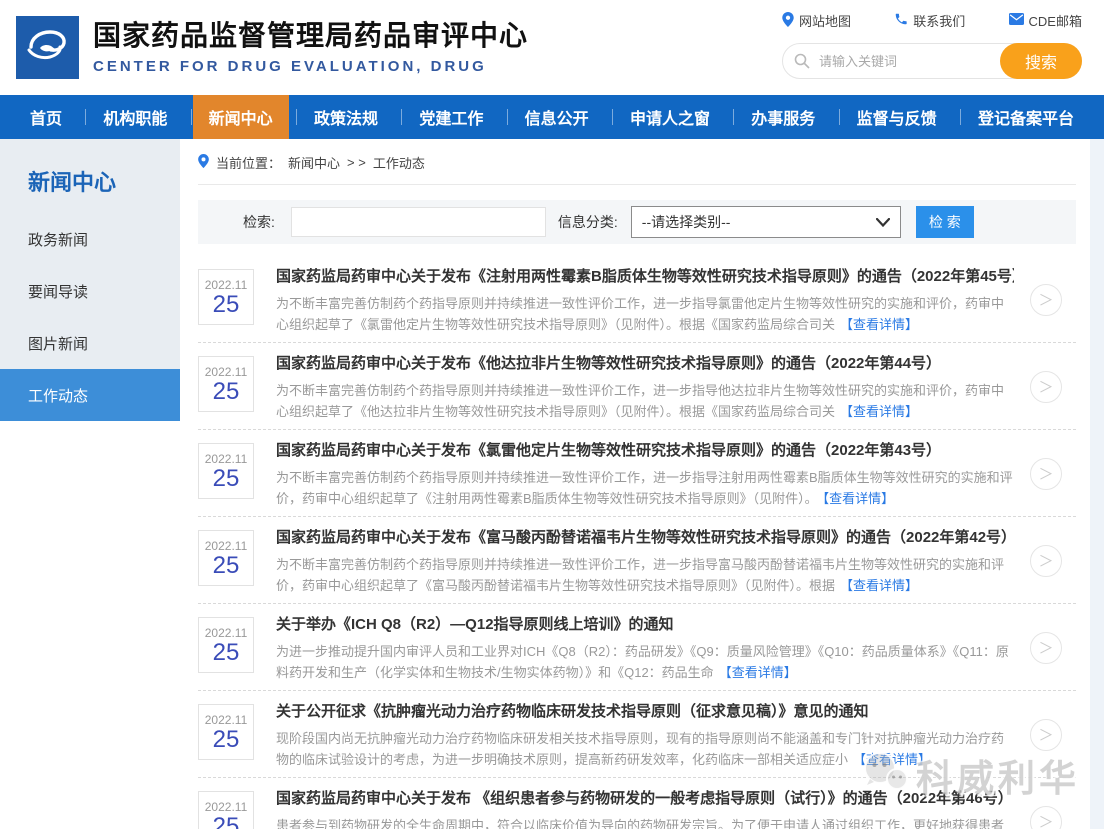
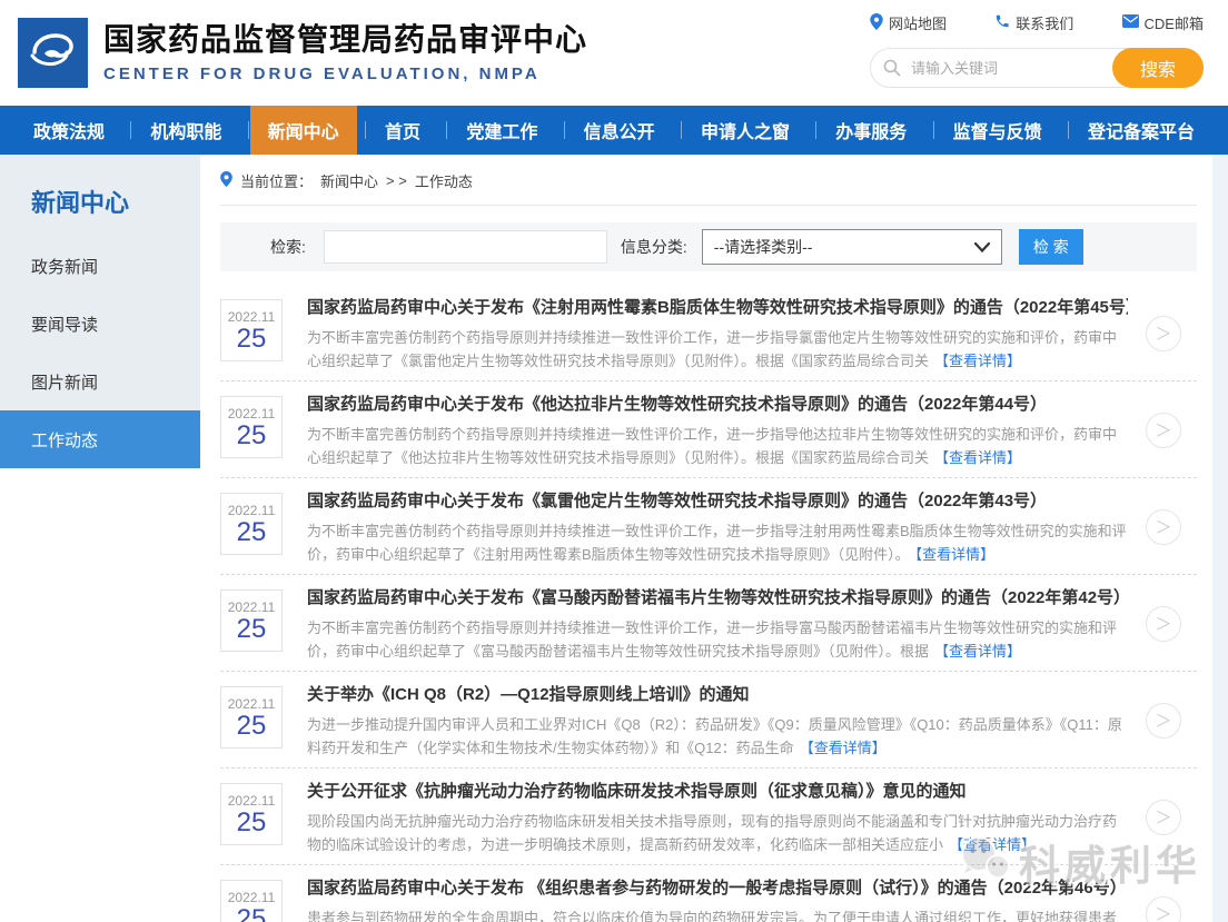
  国家药品监督管理局药品审评中心
- CENTER FOR DRUG EVALUATION, DRUG
+ CENTER FOR DRUG EVALUATION, NMPA
  网站地图
  联系我们
  CDE邮箱
  请输入关键词
  搜索
- 首页
+ 政策法规
  机构职能
  新闻中心
- 政策法规
+ 首页
  党建工作
  信息公开
  申请人之窗
  办事服务
  监督与反馈
  登记备案平台
  新闻中心
  政务新闻
  要闻导读
  图片新闻
  工作动态
  当前位置：
  新闻中心
  > >
  工作动态
  检索:
  信息分类:
  --请选择类别--
  检 索
  2022.11
  25
  国家药监局药审中心关于发布《注射用两性霉素B脂质体生物等效性研究技术指导原则》的通告（2022年第45号
  为不断丰富完善仿制药个药指导原则并持续推进一致性评价工作，进一步指导氯雷他定片生物等效性研究的实施和评价，药审中心组织起草了《氯雷他定片生物等效性研究技术指导原则》（见附件）。根据《国家药监局综合司关 【查看详情】
  ＞
  2022.11
  25
  国家药监局药审中心关于发布《他达拉非片生物等效性研究技术指导原则》的通告（2022年第44号）
  为不断丰富完善仿制药个药指导原则并持续推进一致性评价工作，进一步指导他达拉非片生物等效性研究的实施和评价，药审中心组织起草了《他达拉非片生物等效性研究技术指导原则》（见附件）。根据《国家药监局综合司关 【查看详情】
  ＞
  2022.11
  25
  国家药监局药审中心关于发布《氯雷他定片生物等效性研究技术指导原则》的通告（2022年第43号）
  为不断丰富完善仿制药个药指导原则并持续推进一致性评价工作，进一步指导注射用两性霉素B脂质体生物等效性研究的实施和评价，药审中心组织起草了《注射用两性霉素B脂质体生物等效性研究技术指导原则》（见附件）。 【查看详情】
  ＞
  2022.11
  25
  国家药监局药审中心关于发布《富马酸丙酚替诺福韦片生物等效性研究技术指导原则》的通告（2022年第42号）
  为不断丰富完善仿制药个药指导原则并持续推进一致性评价工作，进一步指导富马酸丙酚替诺福韦片生物等效性研究的实施和评价，药审中心组织起草了《富马酸丙酚替诺福韦片生物等效性研究技术指导原则》（见附件）。根据 【查看详情】
  ＞
  2022.11
  25
  关于举办《ICH Q8（R2）—Q12指导原则线上培训》的通知
  为进一步推动提升国内审评人员和工业界对ICH《Q8（R2）：药品研发》《Q9：质量风险管理》《Q10：药品质量体系》《Q11：原料药开发和生产（化学实体和生物技术/生物实体药物）》和《Q12：药品生命 【查看详情】
  ＞
  2022.11
  25
  关于公开征求《抗肿瘤光动力治疗药物临床研发技术指导原则（征求意见稿）》意见的通知
  现阶段国内尚无抗肿瘤光动力治疗药物临床研发相关技术指导原则，现有的指导原则尚不能涵盖和专门针对抗肿瘤光动力治疗药物的临床试验设计的考虑，为进一步明确技术原则，提高新药研发效率，化药临床一部相关适应症小 【查看详情】
  ＞
  2022.11
  25
  国家药监局药审中心关于发布 《组织患者参与药物研发的一般考虑指导原则（试行）》的通告（2022年第46号）
  ＞
  科威利华
